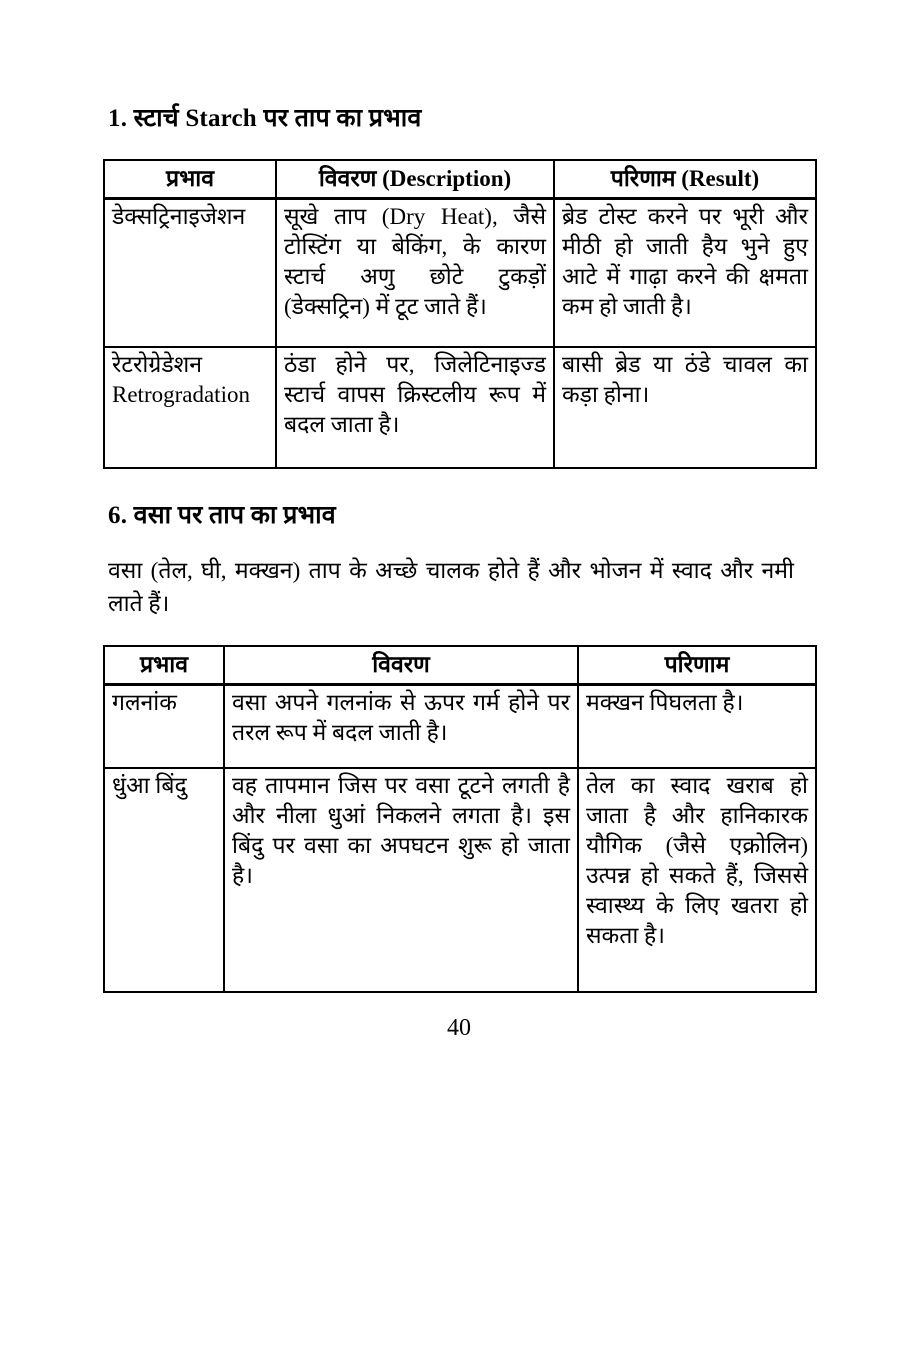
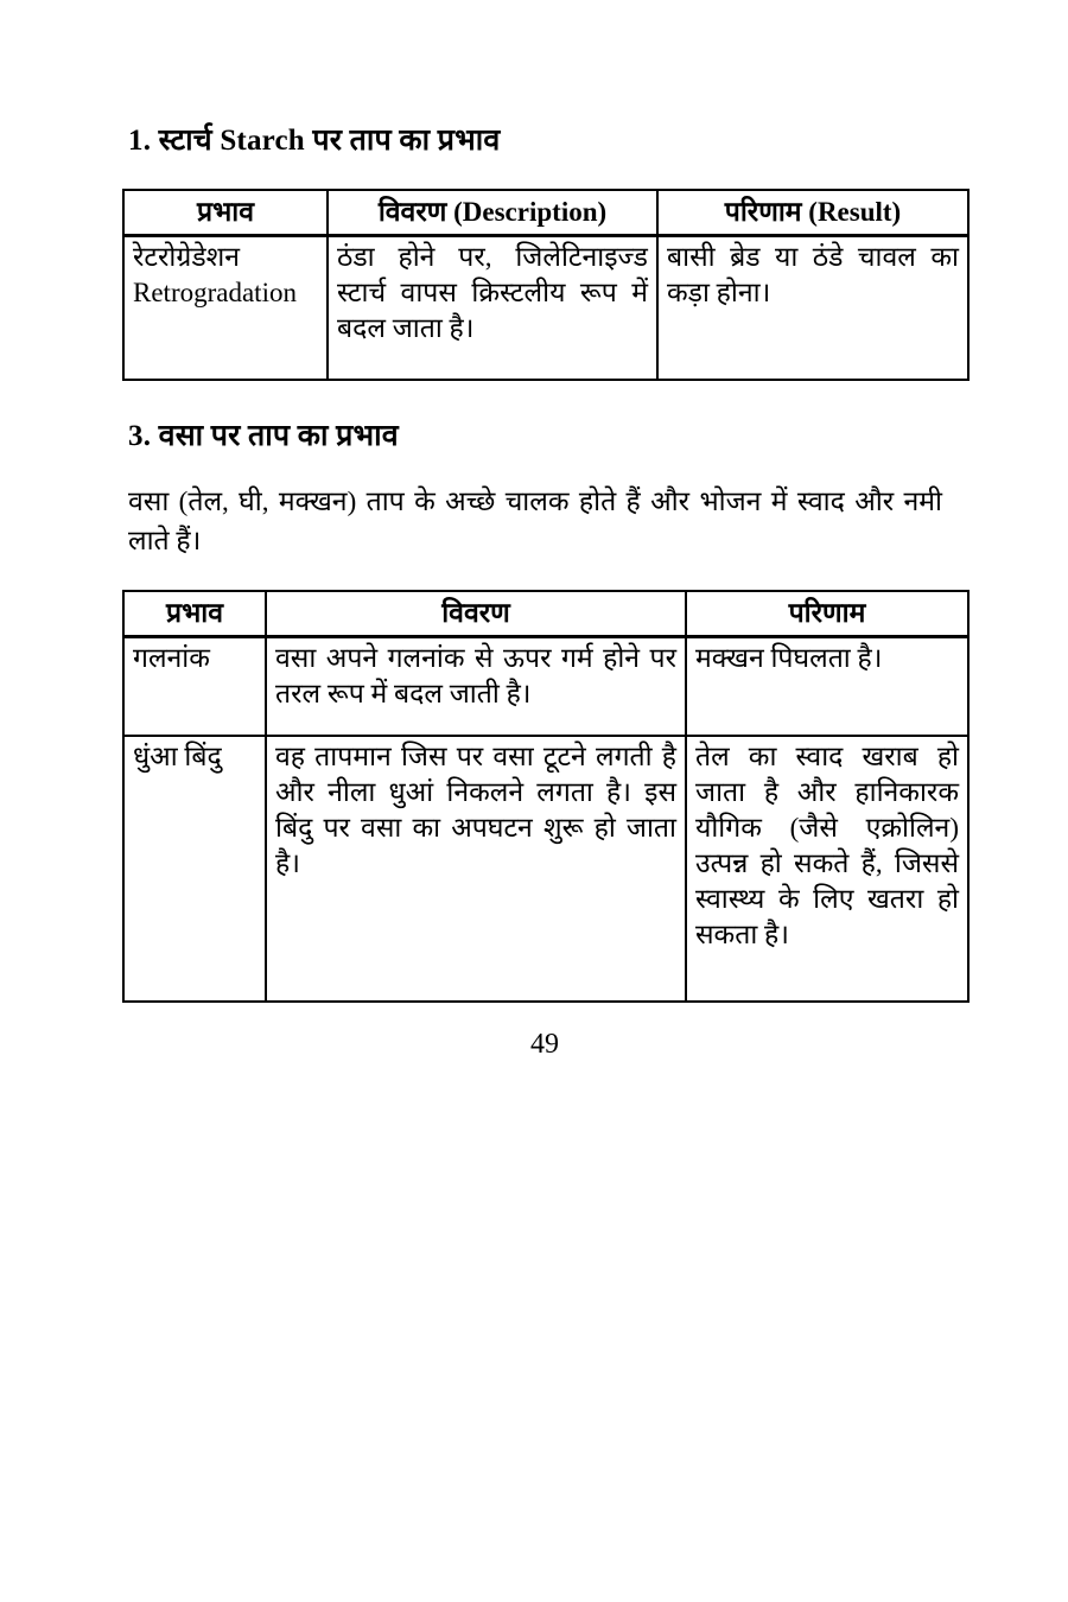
  1. स्टार्च Starch पर ताप का प्रभाव
  प्रभाव	विवरण (Description)	परिणाम (Result)
- डेक्सट्रिनाइजेशन	सूखे ताप (Dry Heat), जैसे टोस्टिंग या बेकिंग, के कारण स्टार्च अणु छोटे टुकड़ों (डेक्सट्रिन) में टूट जाते हैं।	ब्रेड टोस्ट करने पर भूरी और मीठी हो जाती हैय भुने हुए आटे में गाढ़ा करने की क्षमता कम हो जाती है।
  रेटरोग्रेडेशन Retrogradation	ठंडा होने पर, जिलेटिनाइज्ड स्टार्च वापस क्रिस्टलीय रूप में बदल जाता है।	बासी ब्रेड या ठंडे चावल का कड़ा होना।
- 6. वसा पर ताप का प्रभाव
+ 3. वसा पर ताप का प्रभाव
  वसा (तेल, घी, मक्खन) ताप के अच्छे चालक होते हैं और भोजन में स्वाद और नमी लाते हैं।
  प्रभाव	विवरण	परिणाम
  गलनांक	वसा अपने गलनांक से ऊपर गर्म होने पर तरल रूप में बदल जाती है।	मक्खन पिघलता है।
  धुंआ बिंदु	वह तापमान जिस पर वसा टूटने लगती है और नीला धुआं निकलने लगता है। इस बिंदु पर वसा का अपघटन शुरू हो जाता है।	तेल का स्वाद खराब हो जाता है और हानिकारक यौगिक (जैसे एक्रोलिन) उत्पन्न हो सकते हैं, जिससे स्वास्थ्य के लिए खतरा हो सकता है।
- 40
+ 49
